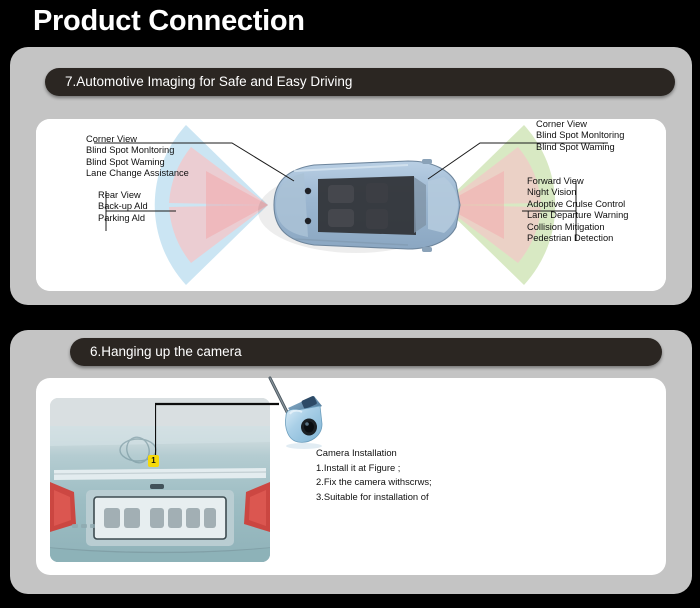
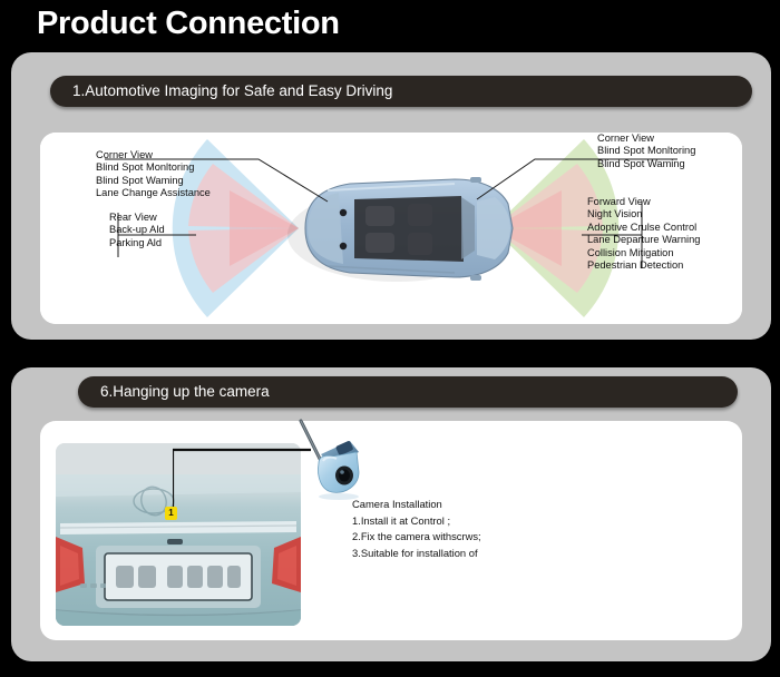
  Product Connection
- 7.Automotive Imaging for Safe and Easy Driving
+ 1.Automotive Imaging for Safe and Easy Driving
  Corner View
  Blind Spot Monltoring
  Blind Spot Waming
  Lane Change Assistance
  Rear View
  Back-up Ald
  Parking Ald
  Corner View
  Blind Spot Monltoring
  Blind Spot Waming
  Forward View
  Night Vision
  Adoptive Crulse Control
  Lane Departure Warning
  Collision Mitigation
  Pedestrian Detection
  6.Hanging up the camera
  1
  Camera Installation
- 1.Install it at Figure ;
+ 1.Install it at Control ;
  2.Fix the camera withscrws;
  3.Suitable for installation of
